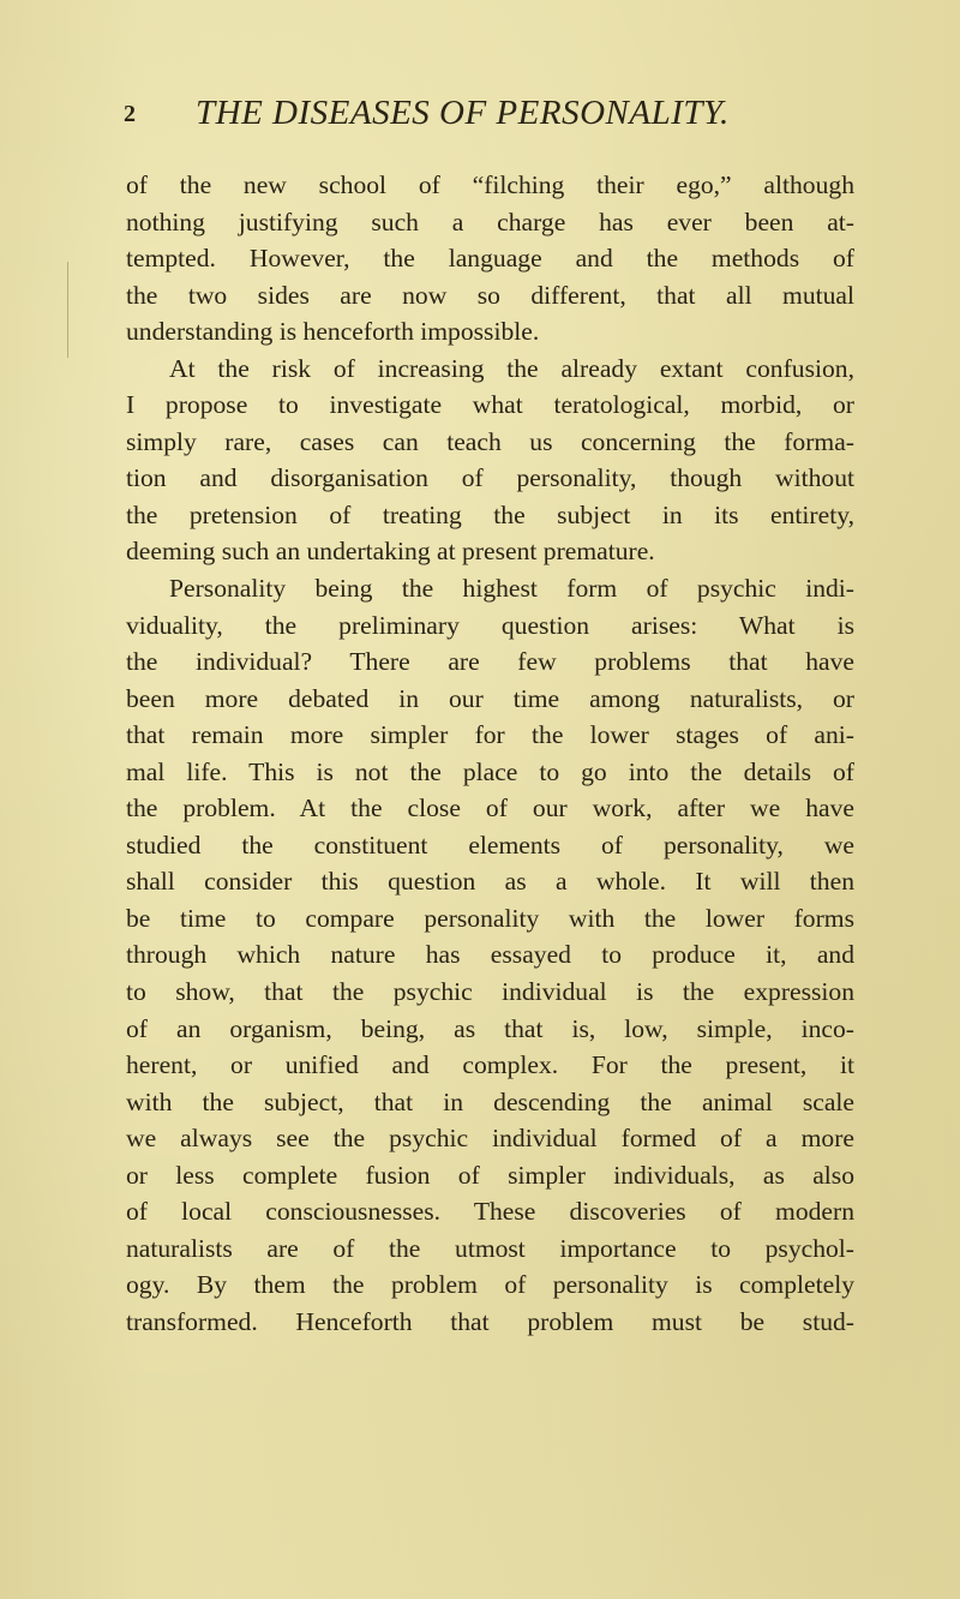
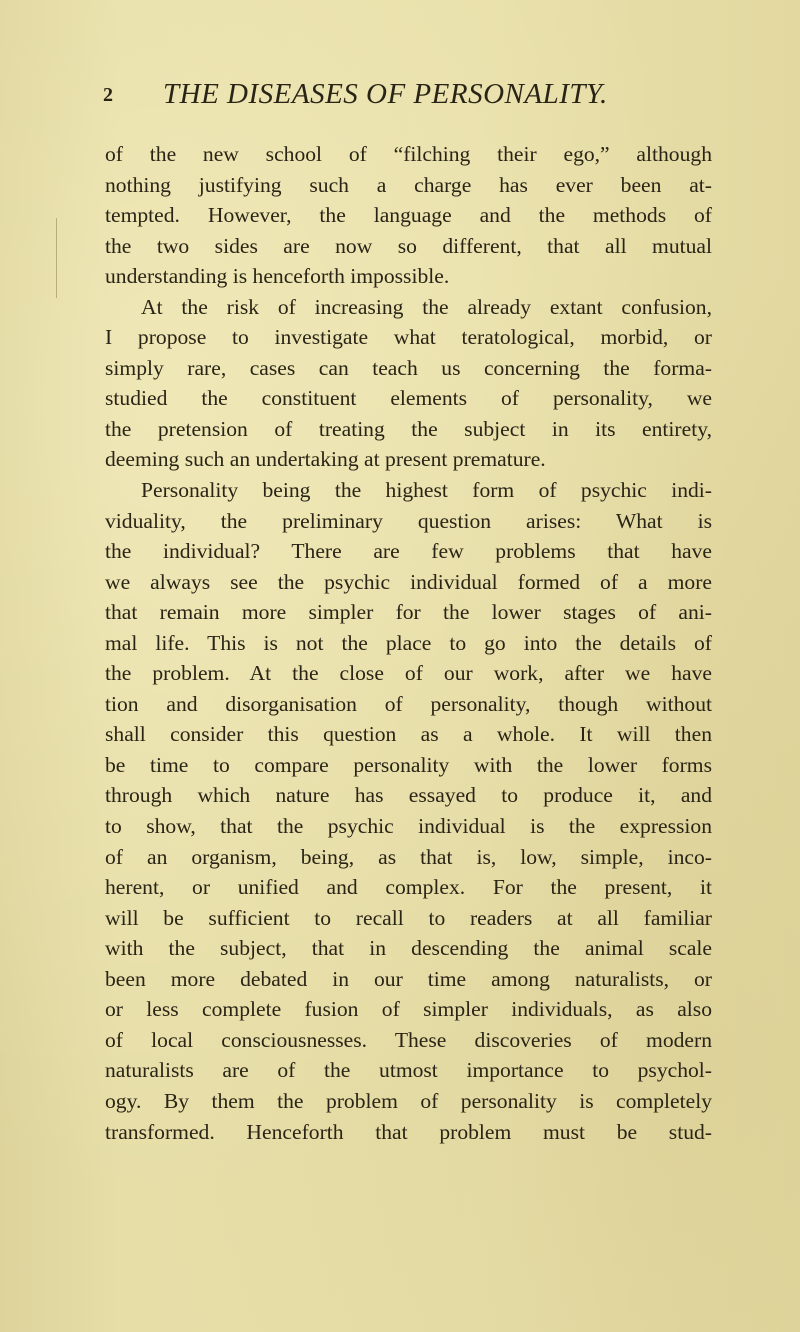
  2
  THE DISEASES OF PERSONALITY.
  of the new school of “filching their ego,” although
  nothing justifying such a charge has ever been at-
  tempted. However, the language and the methods of
  the two sides are now so different, that all mutual
  understanding is henceforth impossible.
  At the risk of increasing the already extant confusion,
  I propose to investigate what teratological, morbid, or
  simply rare, cases can teach us concerning the forma-
- tion and disorganisation of personality, though without
+ studied the constituent elements of personality, we
  the pretension of treating the subject in its entirety,
  deeming such an undertaking at present premature.
  Personality being the highest form of psychic indi-
  viduality, the preliminary question arises: What is
  the individual? There are few problems that have
- been more debated in our time among naturalists, or
+ we always see the psychic individual formed of a more
  that remain more simpler for the lower stages of ani-
  mal life. This is not the place to go into the details of
  the problem. At the close of our work, after we have
- studied the constituent elements of personality, we
+ tion and disorganisation of personality, though without
  shall consider this question as a whole. It will then
  be time to compare personality with the lower forms
  through which nature has essayed to produce it, and
  to show, that the psychic individual is the expression
  of an organism, being, as that is, low, simple, inco-
  herent, or unified and complex. For the present, it
+ will be sufficient to recall to readers at all familiar
  with the subject, that in descending the animal scale
- we always see the psychic individual formed of a more
+ been more debated in our time among naturalists, or
  or less complete fusion of simpler individuals, as also
  of local consciousnesses. These discoveries of modern
  naturalists are of the utmost importance to psychol-
  ogy. By them the problem of personality is completely
  transformed. Henceforth that problem must be stud-
